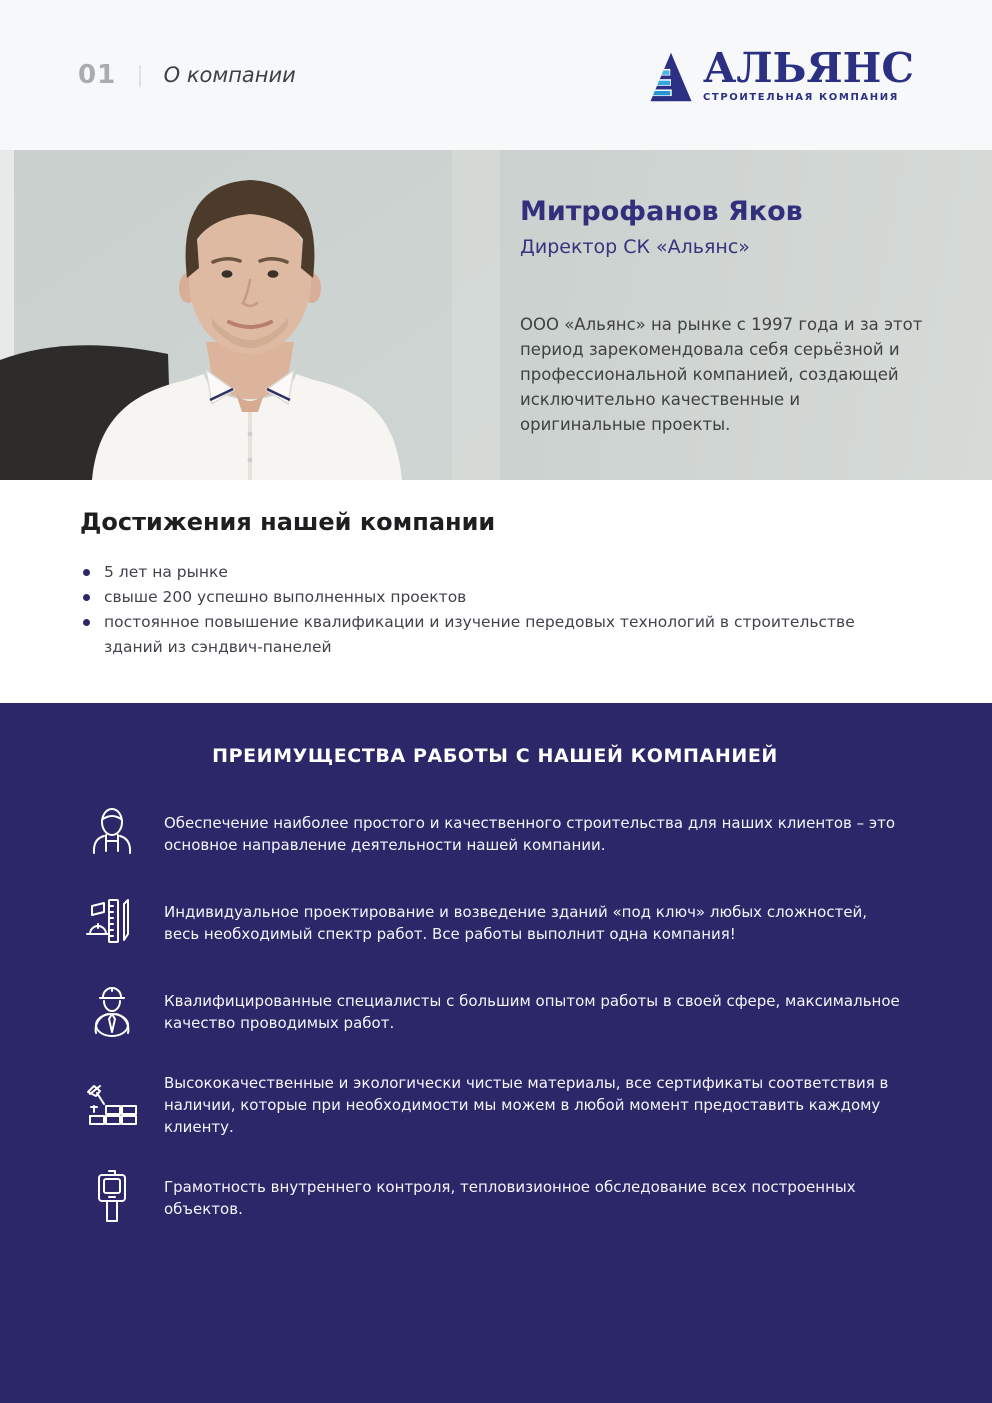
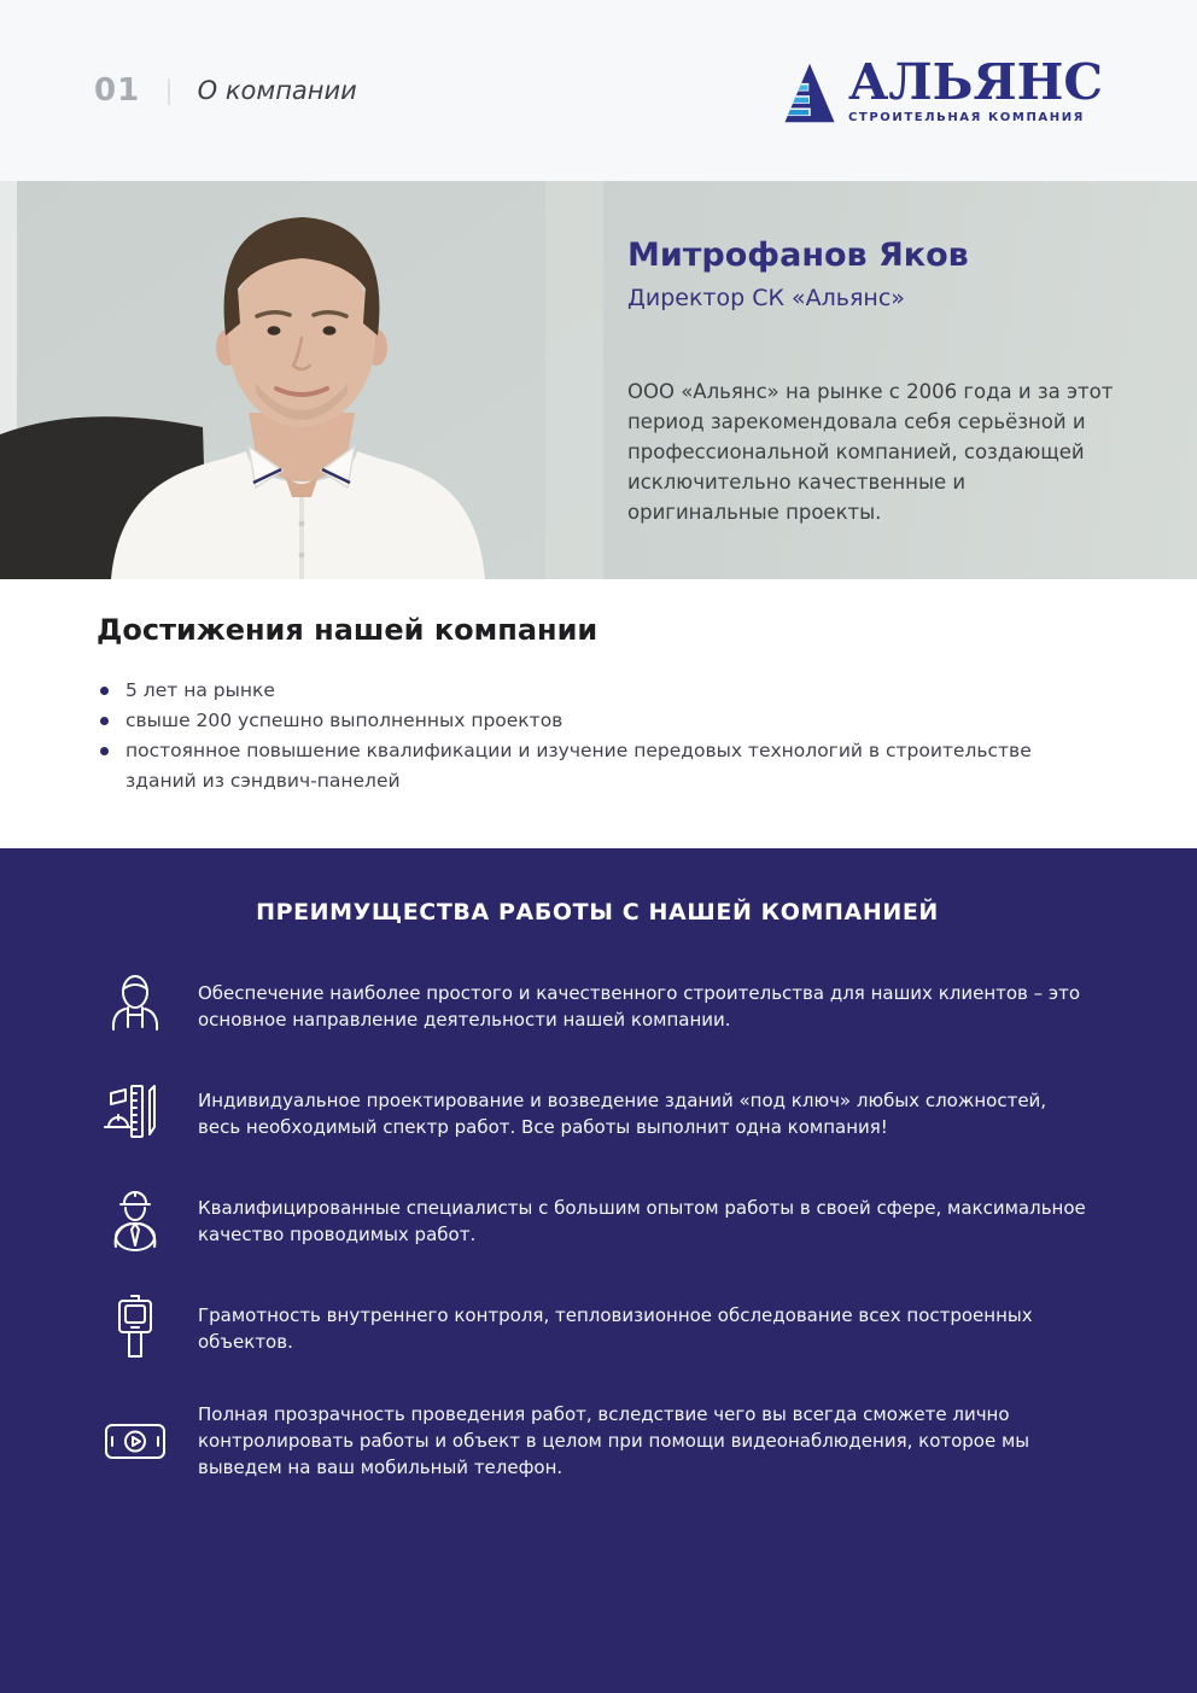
  01
  |
  О компании
  АЛЬЯНС
  СТРОИТЕЛЬНАЯ КОМПАНИЯ
  Митрофанов Яков
  Директор СК «Альянс»
- ООО «Альянс» на рынке с 1997 года и за этот период зарекомендовала себя серьёзной и профессиональной компанией, создающей исключительно качественные и оригинальные проекты.
+ ООО «Альянс» на рынке с 2006 года и за этот период зарекомендовала себя серьёзной и профессиональной компанией, создающей исключительно качественные и оригинальные проекты.
  Достижения нашей компании
  5 лет на рынке
  свыше 200 успешно выполненных проектов
  постоянное повышение квалификации и изучение передовых технологий в строительстве зданий из сэндвич-панелей
  ПРЕИМУЩЕСТВА РАБОТЫ С НАШЕЙ КОМПАНИЕЙ
  Обеспечение наиболее простого и качественного строительства для наших клиентов – это основное направление деятельности нашей компании.
  Индивидуальное проектирование и возведение зданий «под ключ» любых сложностей, весь необходимый спектр работ. Все работы выполнит одна компания!
  Квалифицированные специалисты с большим опытом работы в своей сфере, максимальное качество проводимых работ.
- Высококачественные и экологически чистые материалы, все сертификаты соответствия в наличии, которые при необходимости мы можем в любой момент предоставить каждому клиенту.
  Грамотность внутреннего контроля, тепловизионное обследование всех построенных объектов.
+ Полная прозрачность проведения работ, вследствие чего вы всегда сможете лично контролировать работы и объект в целом при помощи видеонаблюдения, которое мы выведем на ваш мобильный телефон.
